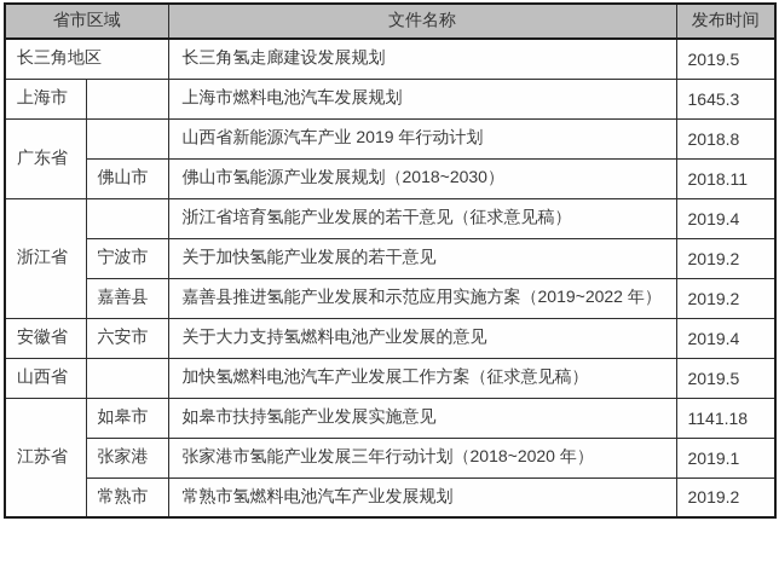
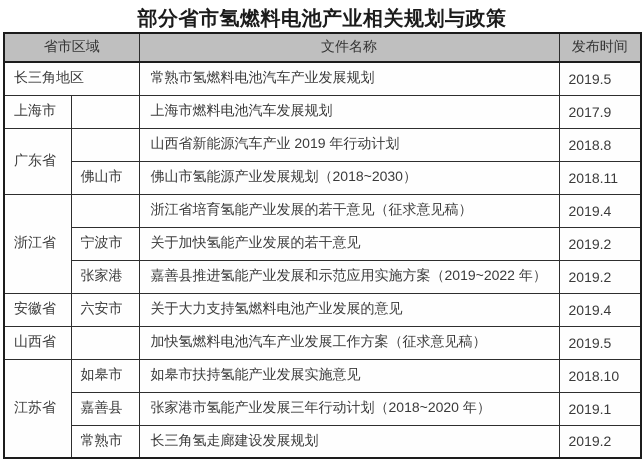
+ 部分省市氢燃料电池产业相关规划与政策
  省市区域	文件名称	发布时间
- 长三角地区	长三角氢走廊建设发展规划	2019.5
+ 长三角地区	常熟市氢燃料电池汽车产业发展规划	2019.5
- 上海市		上海市燃料电池汽车发展规划	1645.3
+ 上海市		上海市燃料电池汽车发展规划	2017.9
  广东省		山西省新能源汽车产业 2019 年行动计划	2018.8
  佛山市	佛山市氢能源产业发展规划（2018~2030）	2018.11
  浙江省		浙江省培育氢能产业发展的若干意见（征求意见稿）	2019.4
  宁波市	关于加快氢能产业发展的若干意见	2019.2
- 嘉善县	嘉善县推进氢能产业发展和示范应用实施方案（2019~2022 年）	2019.2
+ 张家港	嘉善县推进氢能产业发展和示范应用实施方案（2019~2022 年）	2019.2
  安徽省	六安市	关于大力支持氢燃料电池产业发展的意见	2019.4
  山西省		加快氢燃料电池汽车产业发展工作方案（征求意见稿）	2019.5
- 江苏省	如皋市	如皋市扶持氢能产业发展实施意见	1141.18
+ 江苏省	如皋市	如皋市扶持氢能产业发展实施意见	2018.10
- 张家港	张家港市氢能产业发展三年行动计划（2018~2020 年）	2019.1
+ 嘉善县	张家港市氢能产业发展三年行动计划（2018~2020 年）	2019.1
- 常熟市	常熟市氢燃料电池汽车产业发展规划	2019.2
+ 常熟市	长三角氢走廊建设发展规划	2019.2
